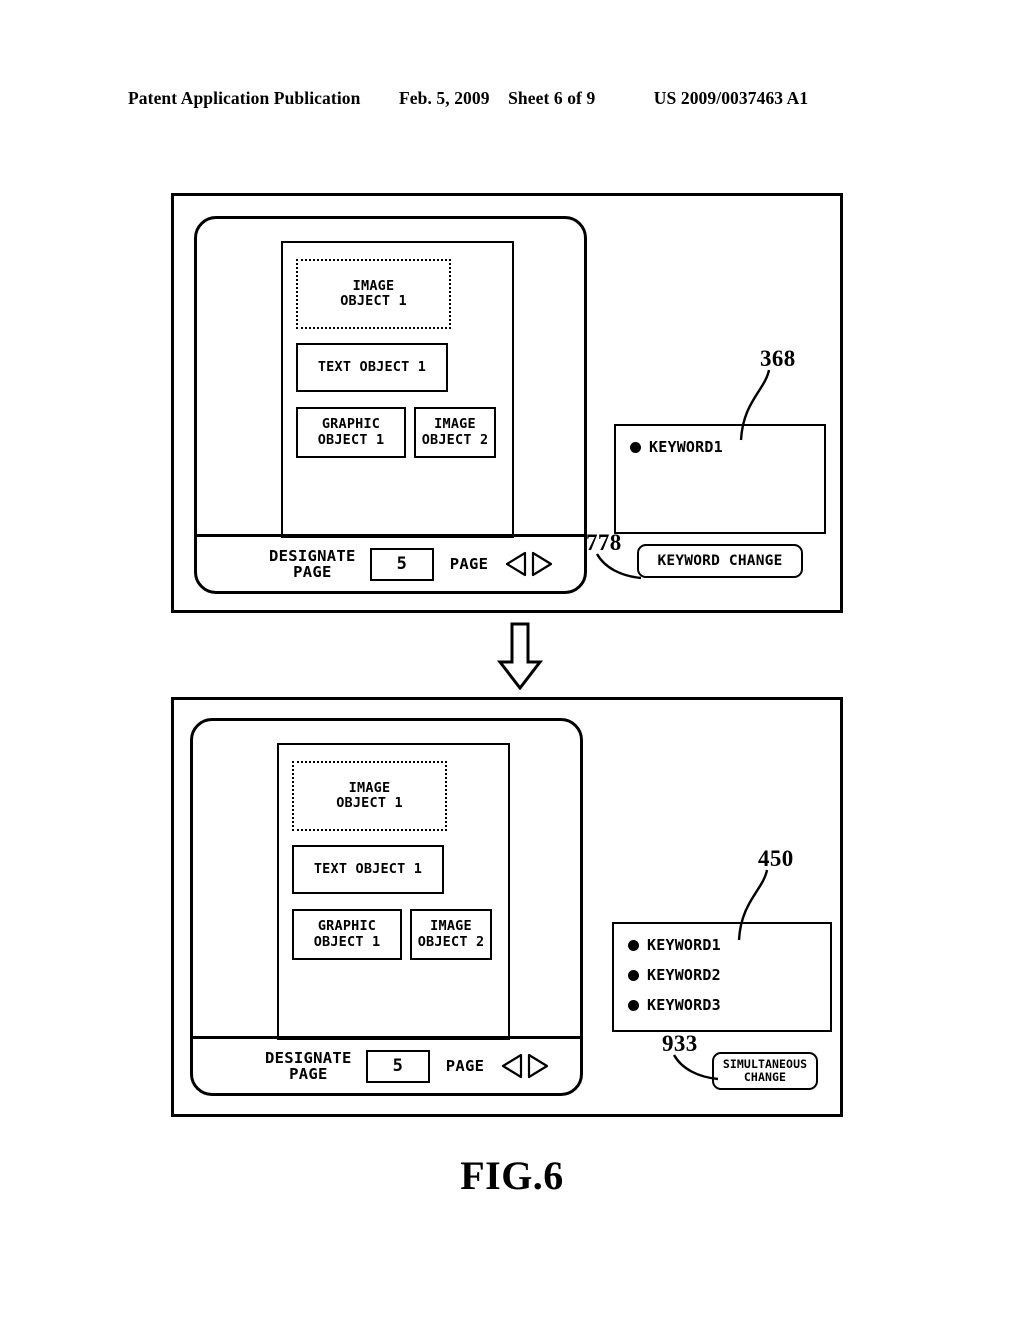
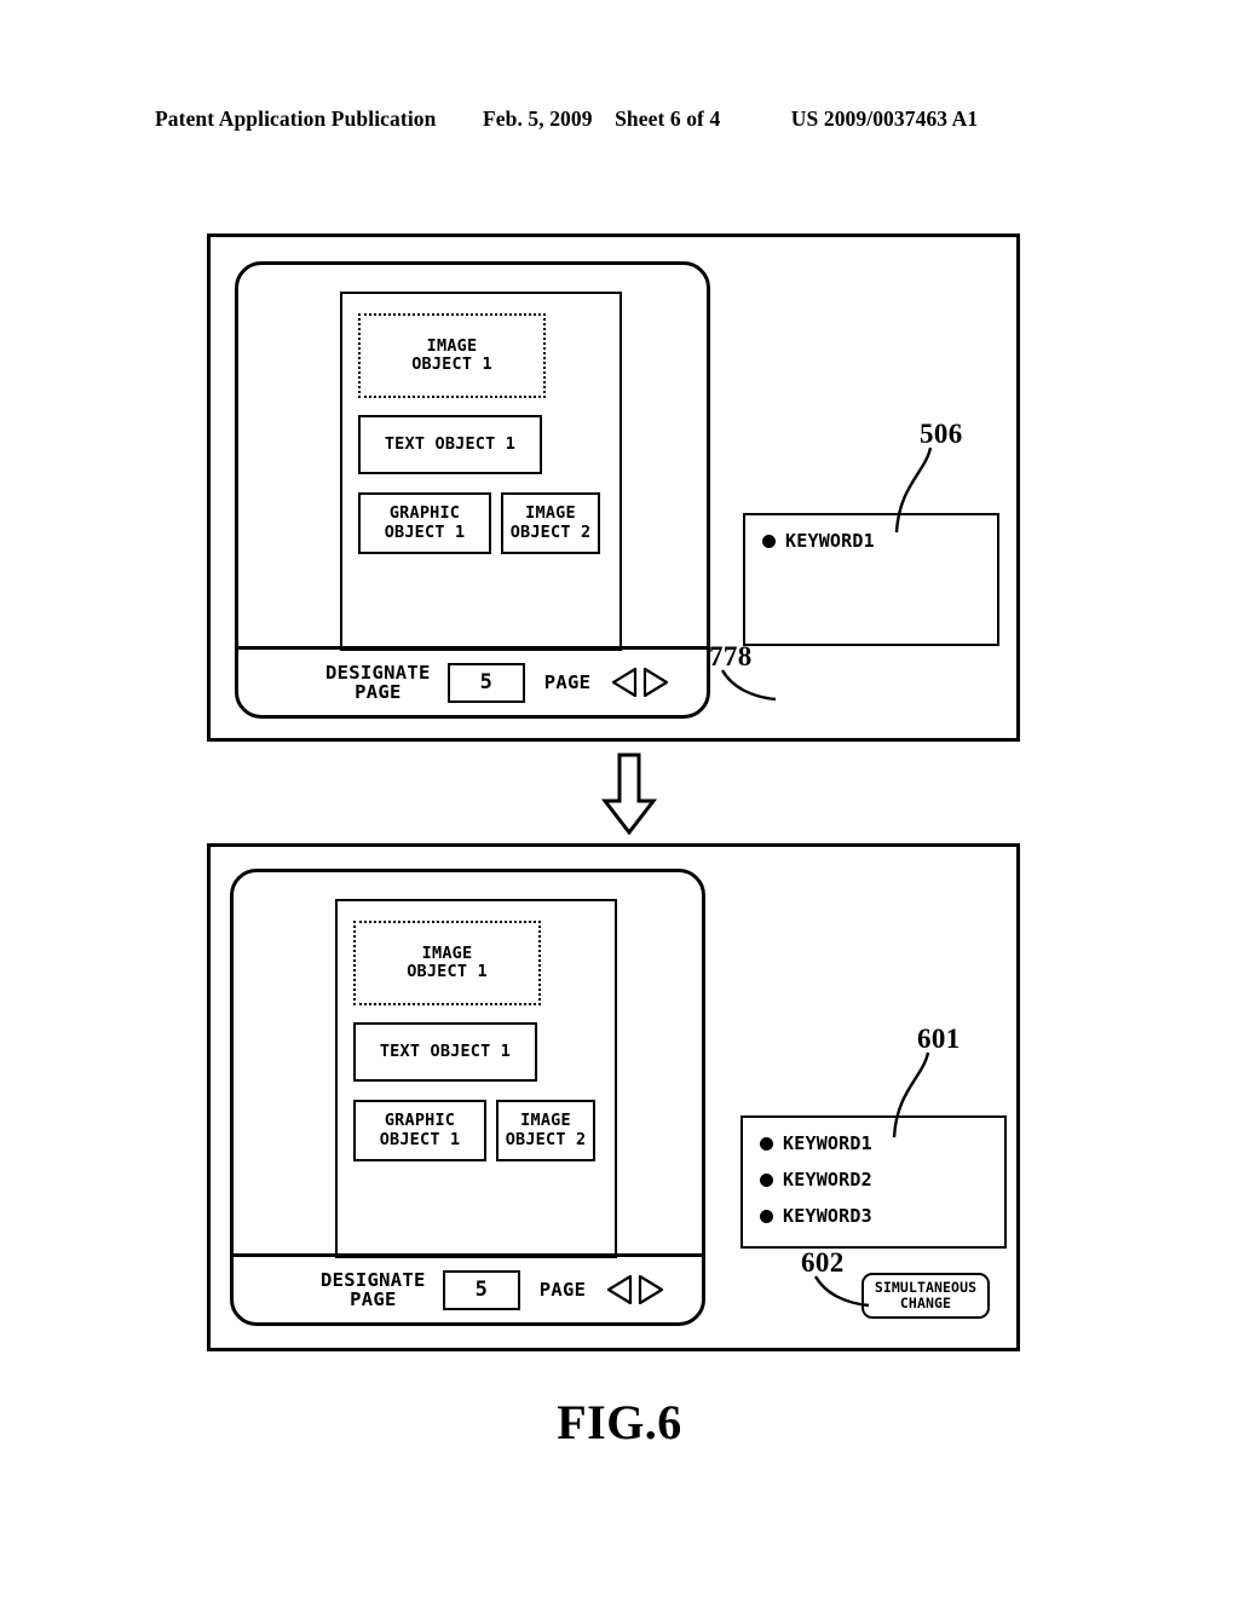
- Patent Application Publication Feb. 5, 2009 Sheet 6 of 9 US 2009/0037463 A1
+ Patent Application Publication Feb. 5, 2009 Sheet 6 of 4 US 2009/0037463 A1
  IMAGE
  OBJECT 1
  TEXT OBJECT 1
  GRAPHIC
  OBJECT 1
  IMAGE
  OBJECT 2
  DESIGNATE
  PAGE
  5
  PAGE
  KEYWORD1
- KEYWORD CHANGE
- 368
+ 506
  778
  IMAGE
  OBJECT 1
  TEXT OBJECT 1
  GRAPHIC
  OBJECT 1
  IMAGE
  OBJECT 2
  DESIGNATE
  PAGE
  5
  PAGE
  KEYWORD1
  KEYWORD2
  KEYWORD3
  SIMULTANEOUS
  CHANGE
- 450
+ 601
- 933
+ 602
  FIG.6
